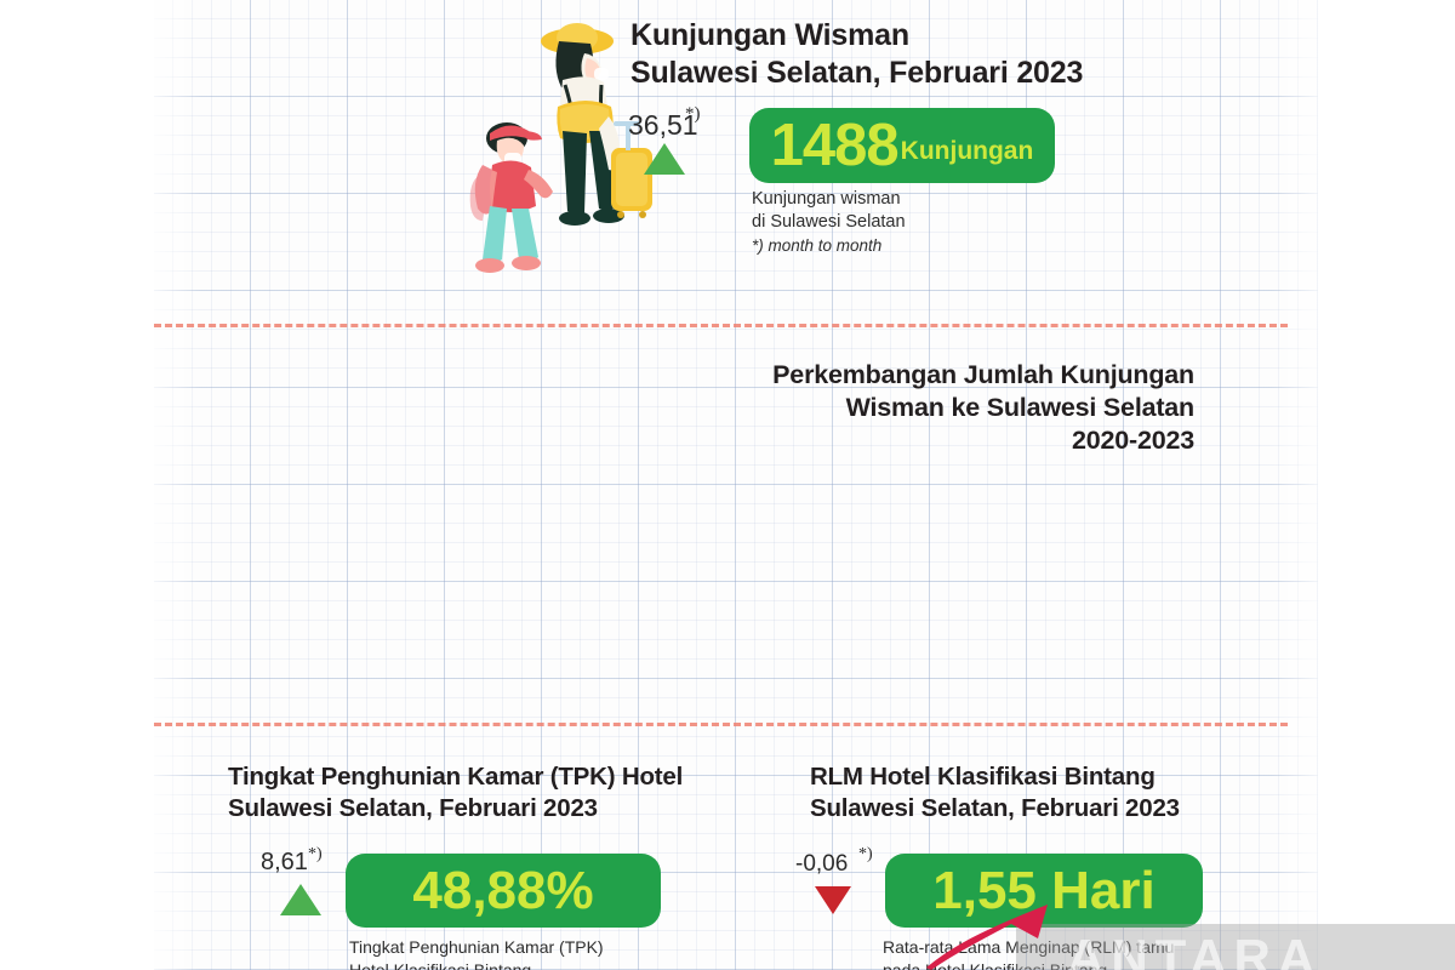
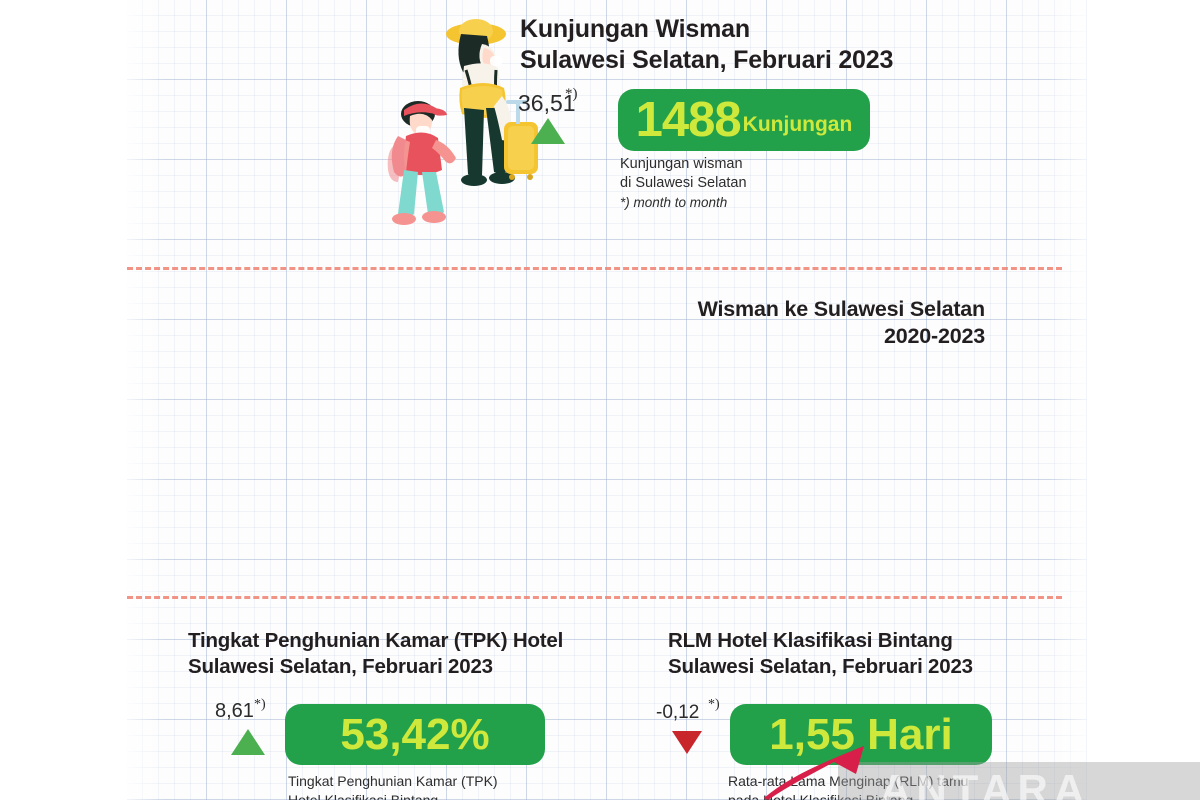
  Kunjungan Wisman
  Sulawesi Selatan, Februari 2023
  36,51
  *)
  1488
  Kunjungan
  Kunjungan wisman
  di Sulawesi Selatan
  *) month to month
- Perkembangan Jumlah Kunjungan
  Wisman ke Sulawesi Selatan
  2020-2023
  Tingkat Penghunian Kamar (TPK) Hotel
  Sulawesi Selatan, Februari 2023
  8,61
  *)
- 48,88%
+ 53,42%
  Tingkat Penghunian Kamar (TPK)
  RLM Hotel Klasifikasi Bintang
  Sulawesi Selatan, Februari 2023
- -0,06
+ -0,12
  *)
  1,55 Hari
  Rata-rataama Menginap (RLM) tamu
  ANTARA
